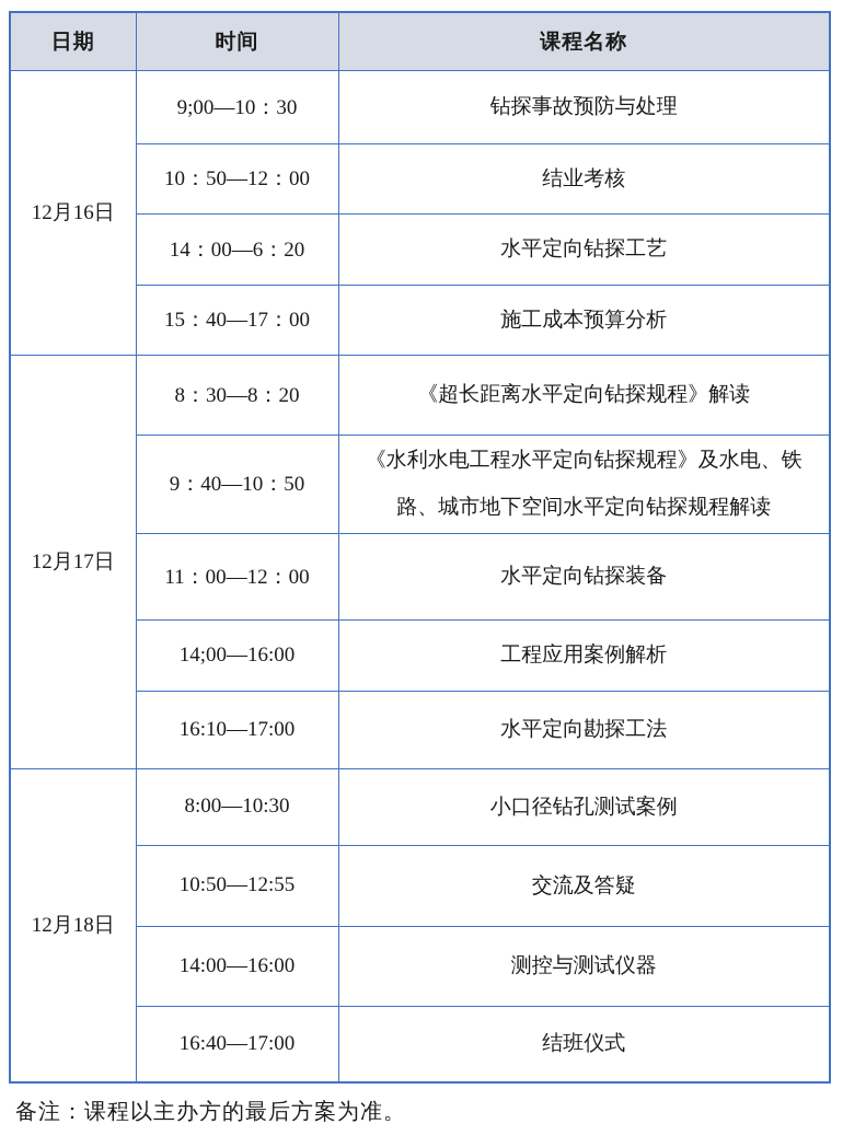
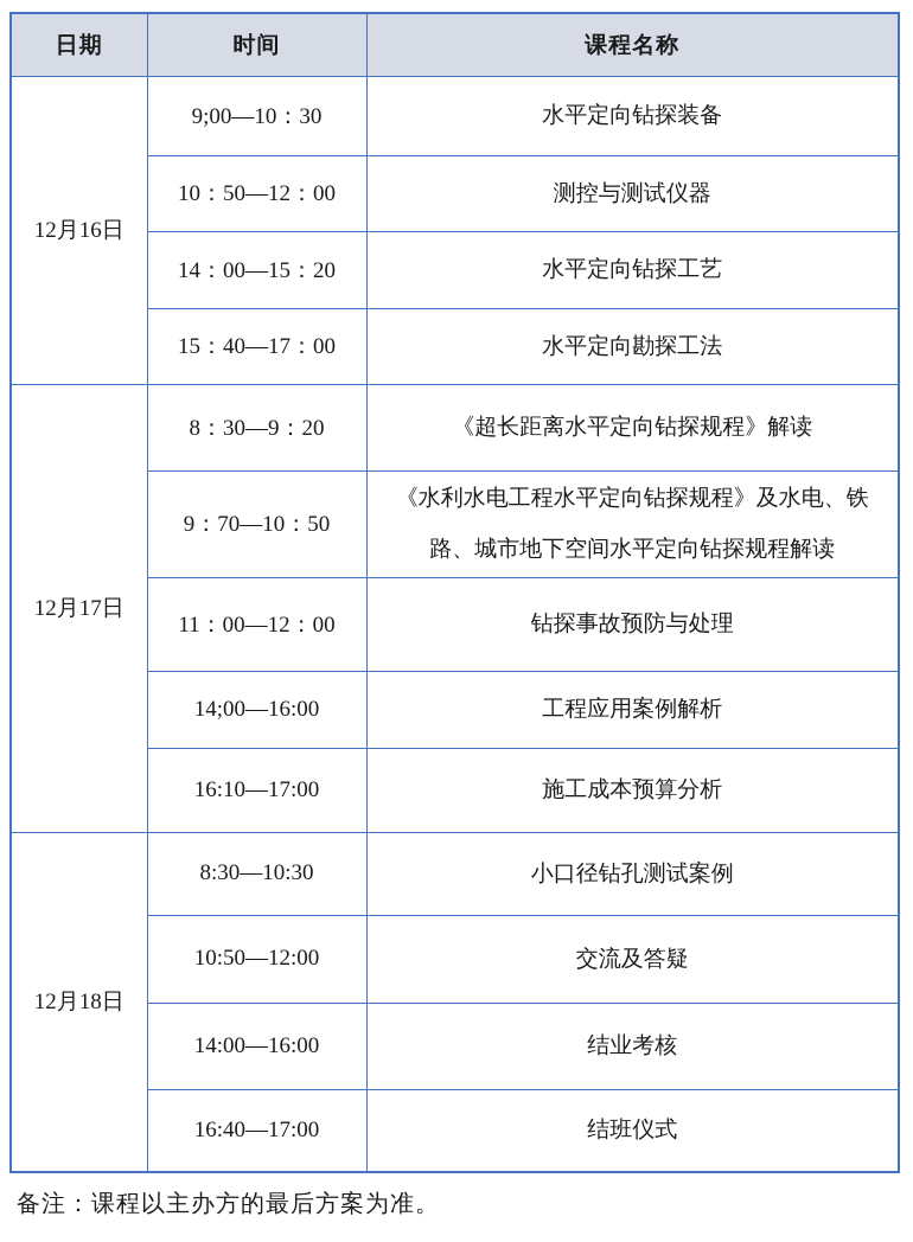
  日期	时间	课程名称
- 12月16日	9;00—10：30	钻探事故预防与处理
+ 12月16日	9;00—10：30	水平定向钻探装备
- 10：50—12：00	结业考核
+ 10：50—12：00	测控与测试仪器
- 14：00—6：20	水平定向钻探工艺
+ 14：00—15：20	水平定向钻探工艺
- 15：40—17：00	施工成本预算分析
+ 15：40—17：00	水平定向勘探工法
- 12月17日	8：30—8：20	《超长距离水平定向钻探规程》解读
+ 12月17日	8：30—9：20	《超长距离水平定向钻探规程》解读
- 9：40—10：50	《水利水电工程水平定向钻探规程》及水电、铁路、城市地下空间水平定向钻探规程解读
+ 9：70—10：50	《水利水电工程水平定向钻探规程》及水电、铁路、城市地下空间水平定向钻探规程解读
- 11：00—12：00	水平定向钻探装备
+ 11：00—12：00	钻探事故预防与处理
  14;00—16:00	工程应用案例解析
- 16:10—17:00	水平定向勘探工法
+ 16:10—17:00	施工成本预算分析
- 12月18日	8:00—10:30	小口径钻孔测试案例
+ 12月18日	8:30—10:30	小口径钻孔测试案例
- 10:50—12:55	交流及答疑
+ 10:50—12:00	交流及答疑
- 14:00—16:00	测控与测试仪器
+ 14:00—16:00	结业考核
  16:40—17:00	结班仪式
  备注：课程以主办方的最后方案为准。
